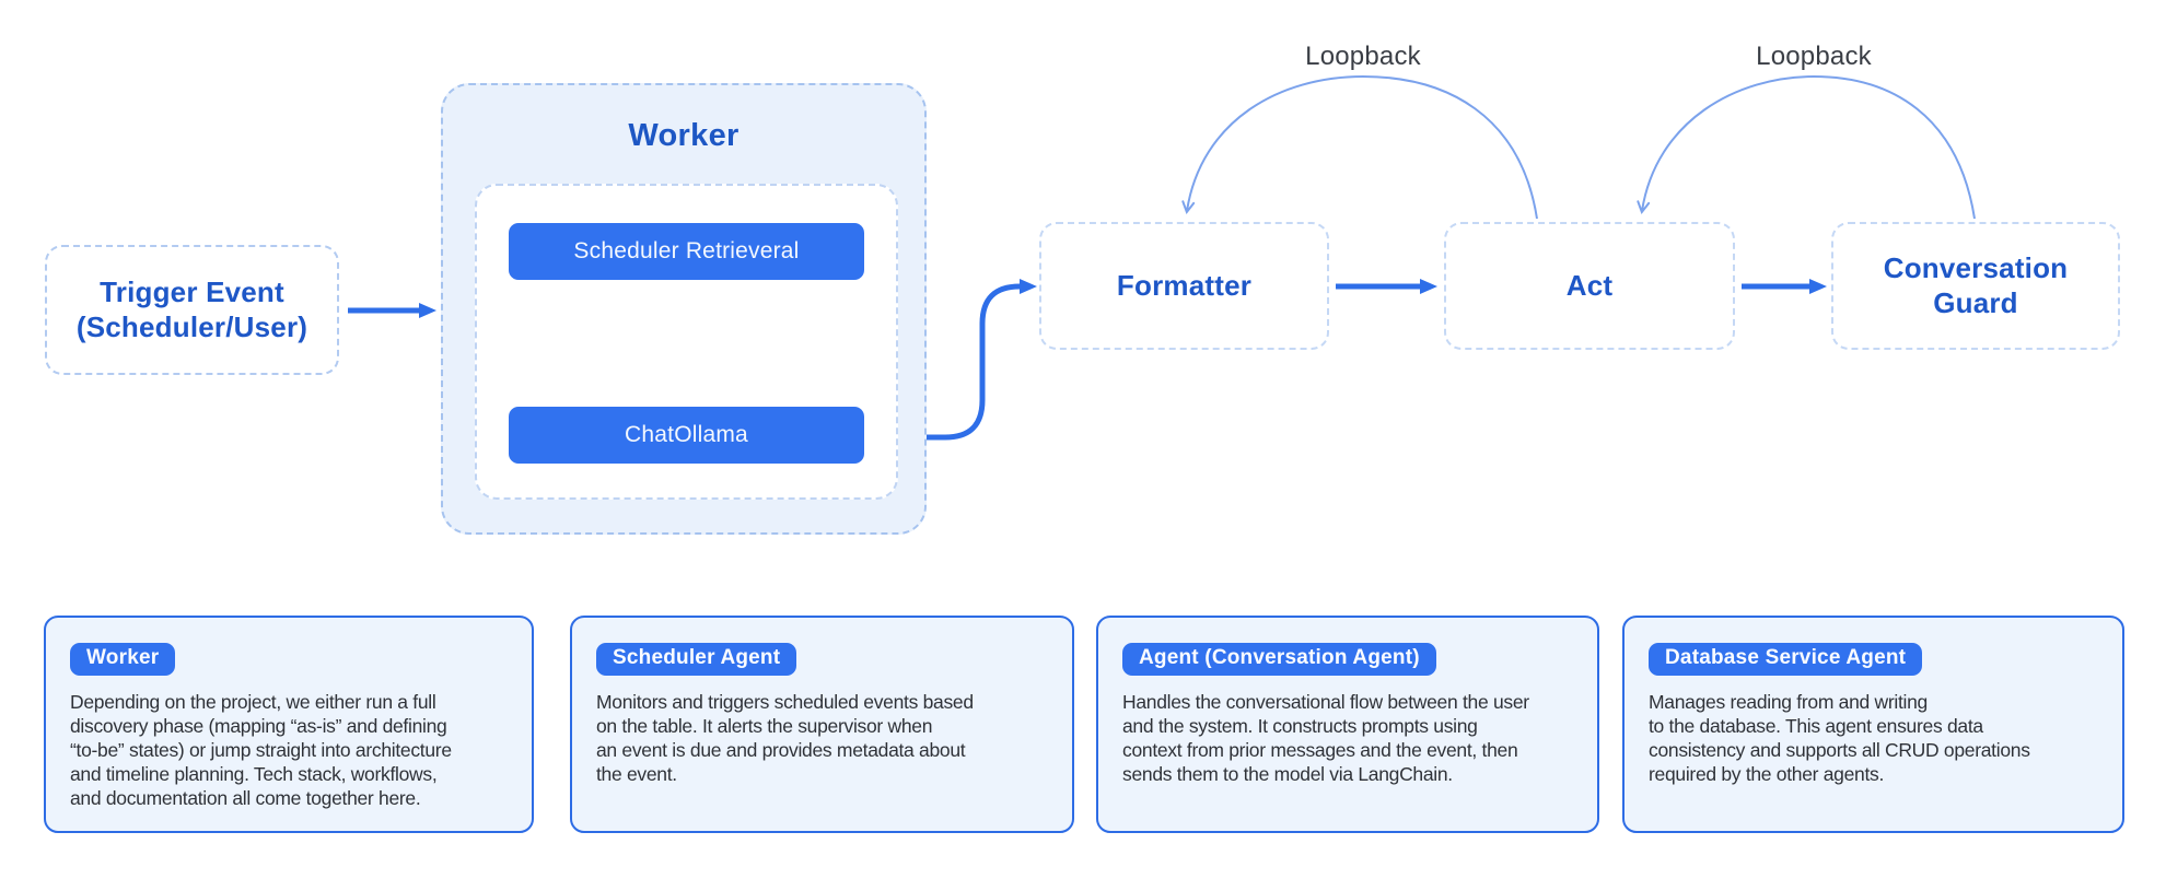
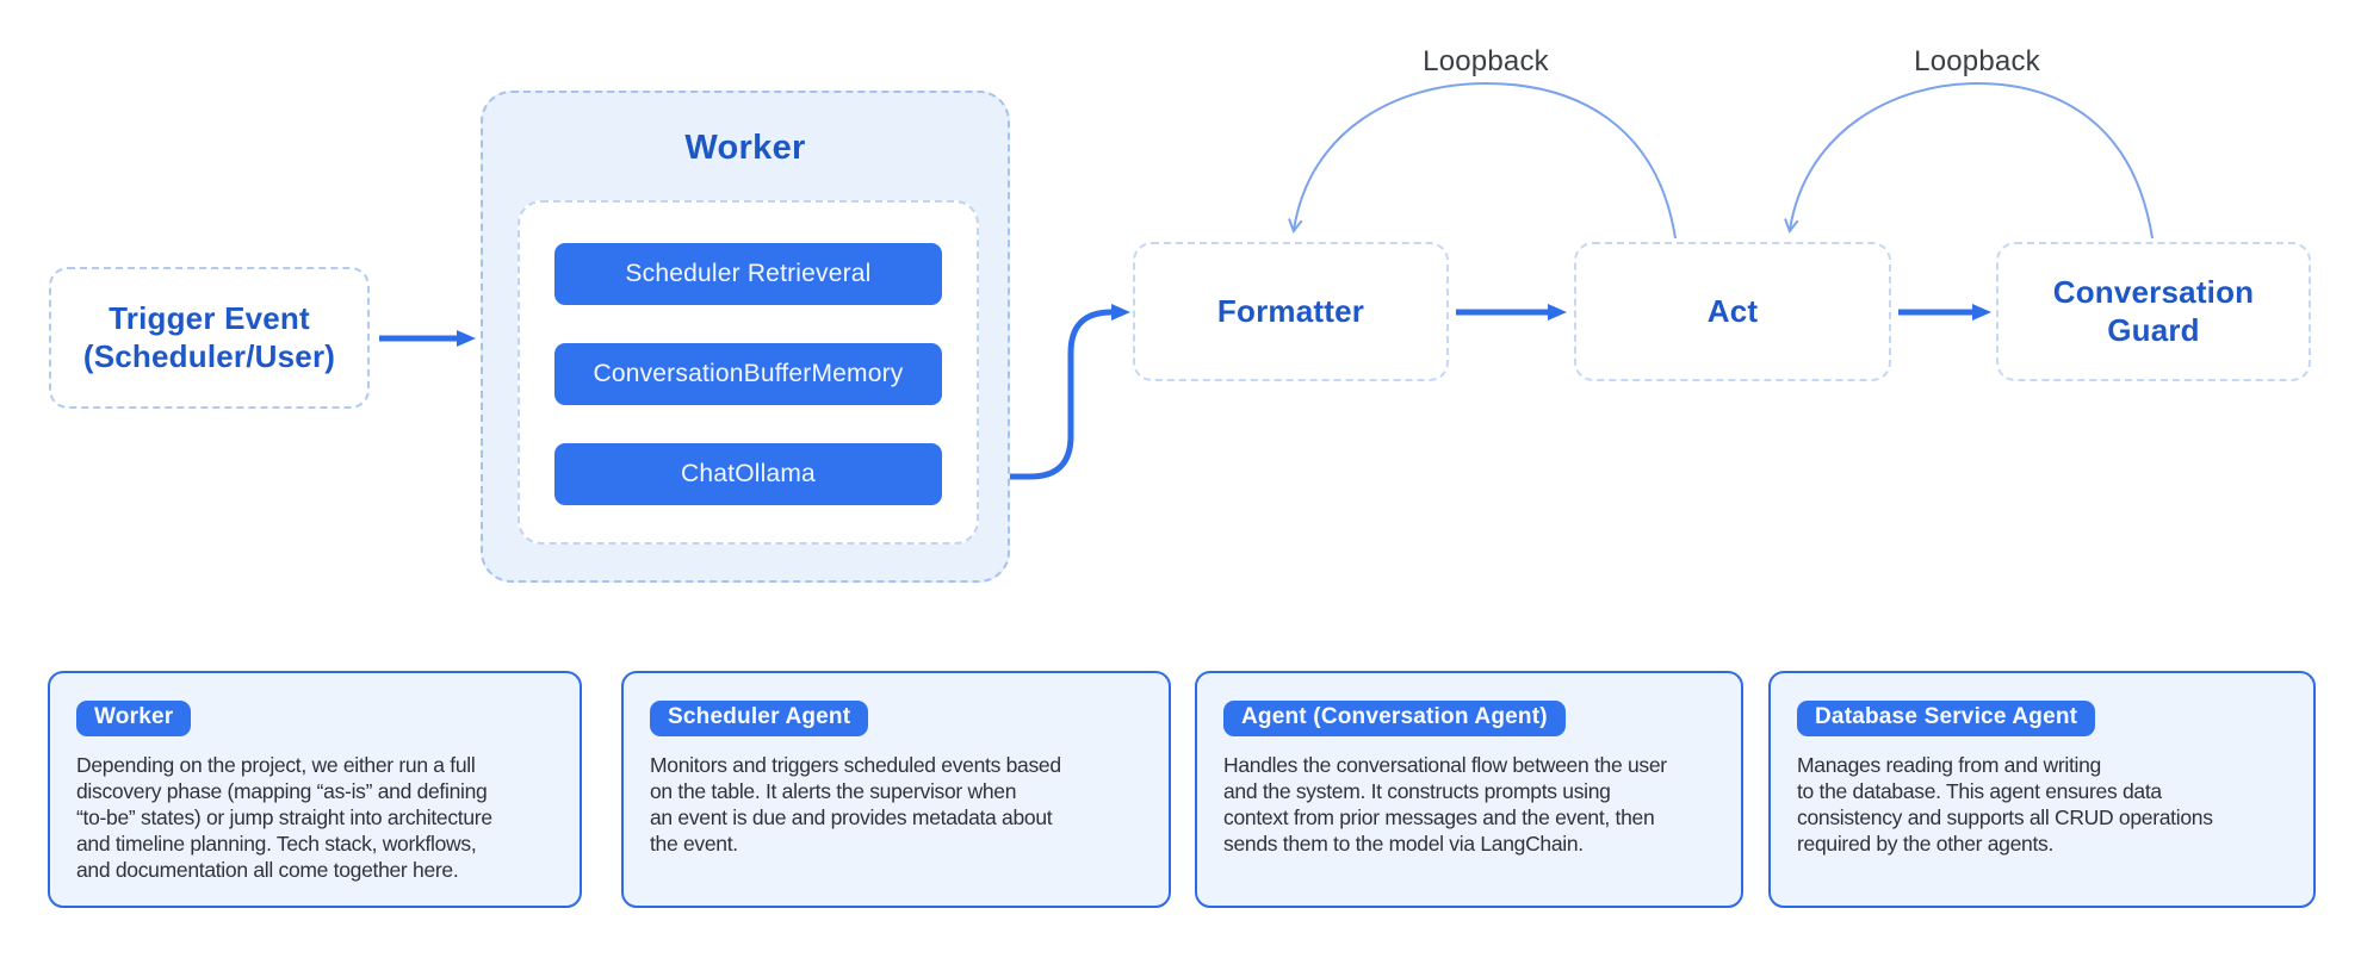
  Trigger Event
  (Scheduler/User)
  Worker
  Scheduler Retrieveral
+ ConversationBufferMemory
  ChatOllama
  Formatter
  Act
  Conversation
  Guard
  Loopback
  Loopback
  Worker
  Depending on the project, we either run a full
  discovery phase (mapping “as-is” and defining
  “to-be” states) or jump straight into architecture
  and timeline planning. Tech stack, workflows,
  and documentation all come together here.
  Scheduler Agent
  Monitors and triggers scheduled events based
  on the table. It alerts the supervisor when
  an event is due and provides metadata about
  the event.
  Agent (Conversation Agent)
  Handles the conversational flow between the user
  and the system. It constructs prompts using
  context from prior messages and the event, then
  sends them to the model via LangChain.
  Database Service Agent
  Manages reading from and writing
  to the database. This agent ensures data
  consistency and supports all CRUD operations
  required by the other agents.
